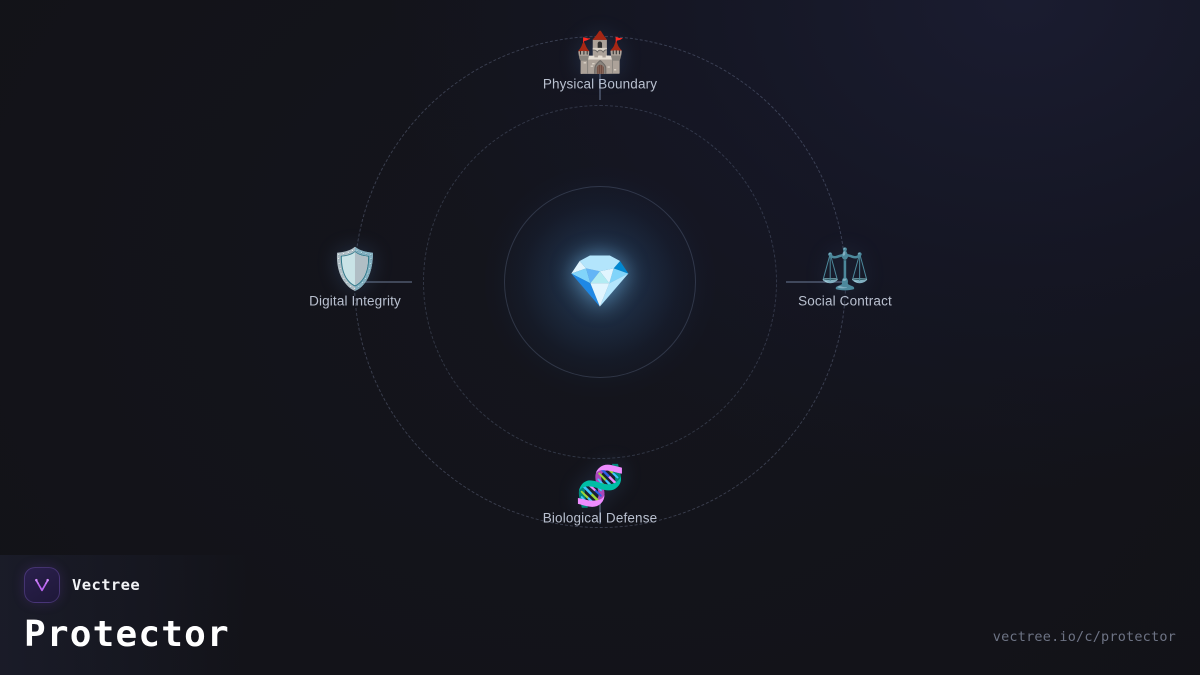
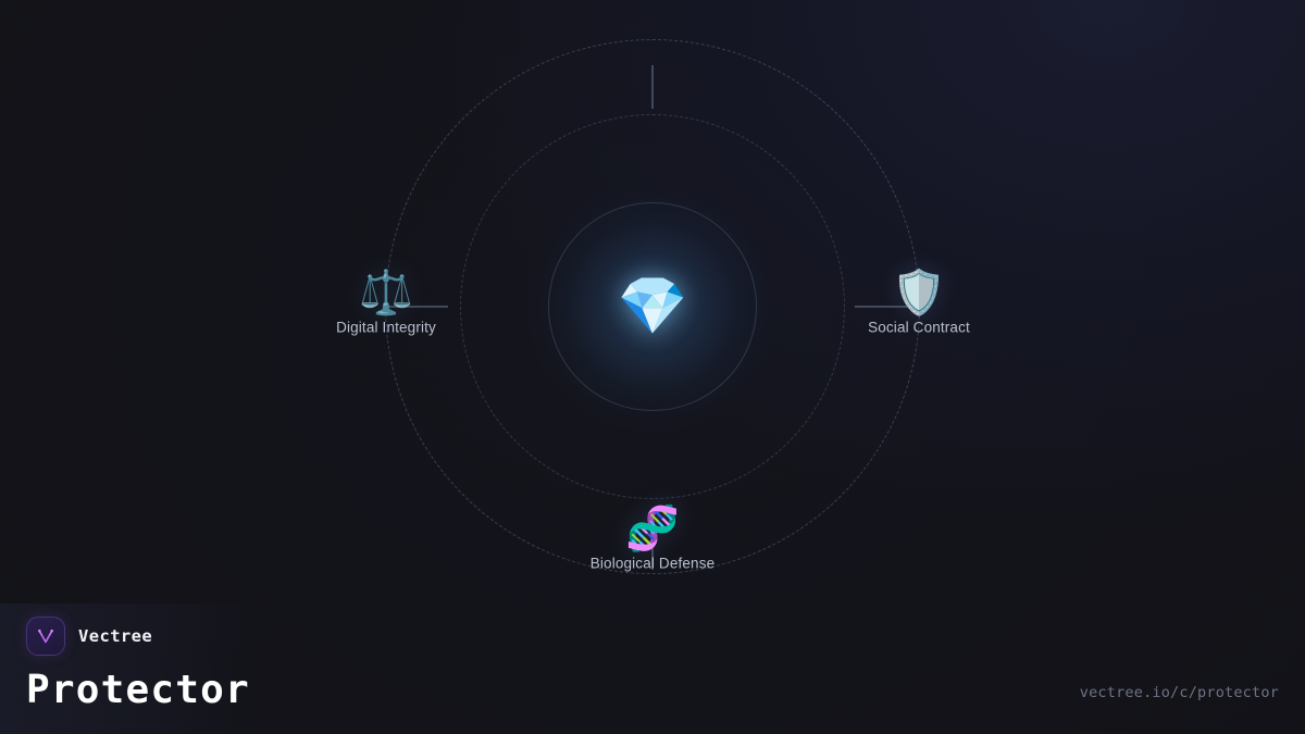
  💎
- 🏰
- Physical Boundary
- ⚖️
+ 🛡️
  Social Contract
  🧬
  Biological Defense
- 🛡️
+ ⚖️
  Digital Integrity
  Vectree
  Protector
  vectree.io/c/protector
